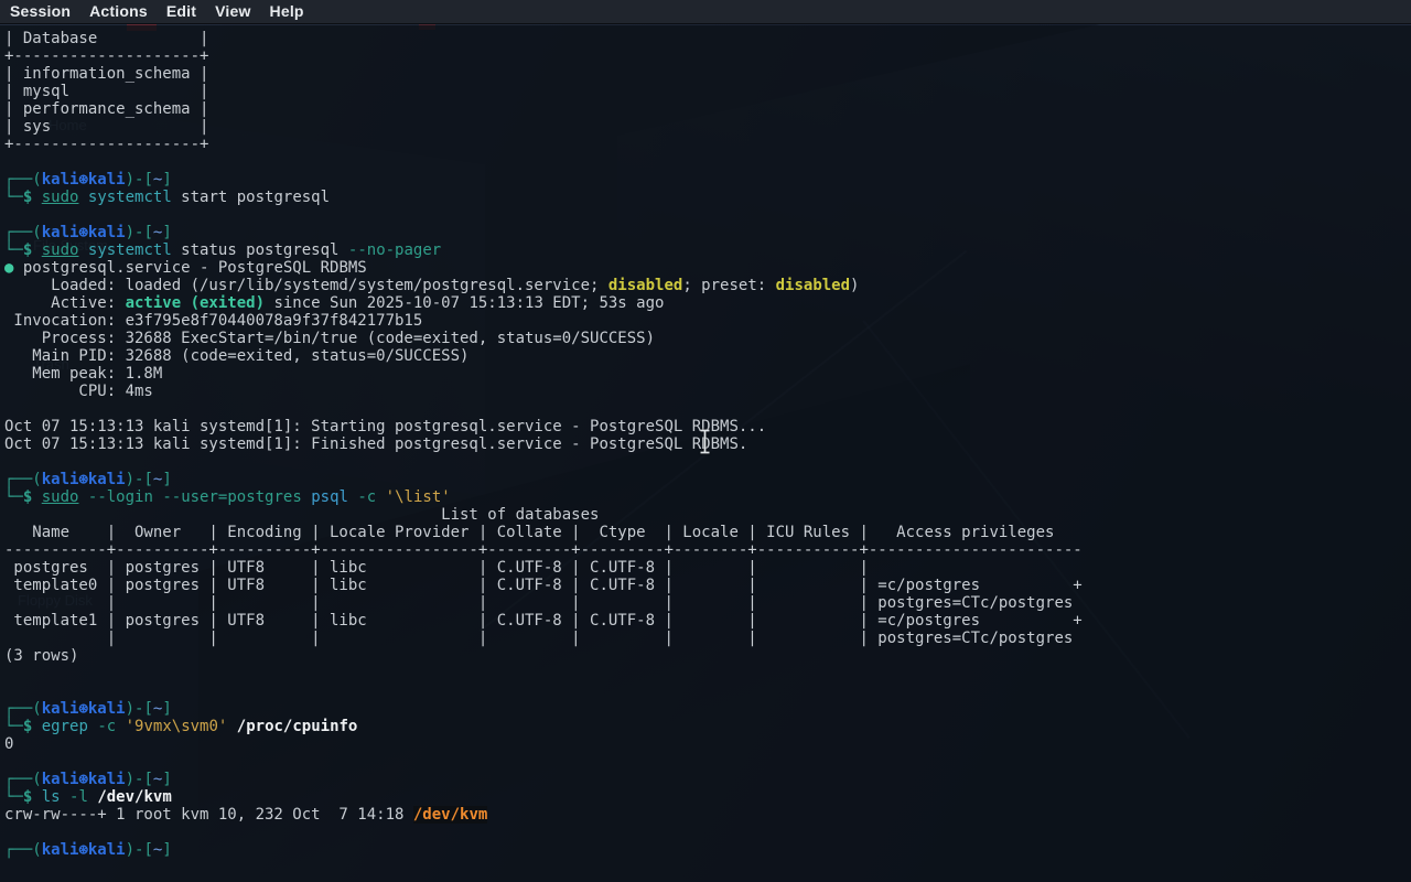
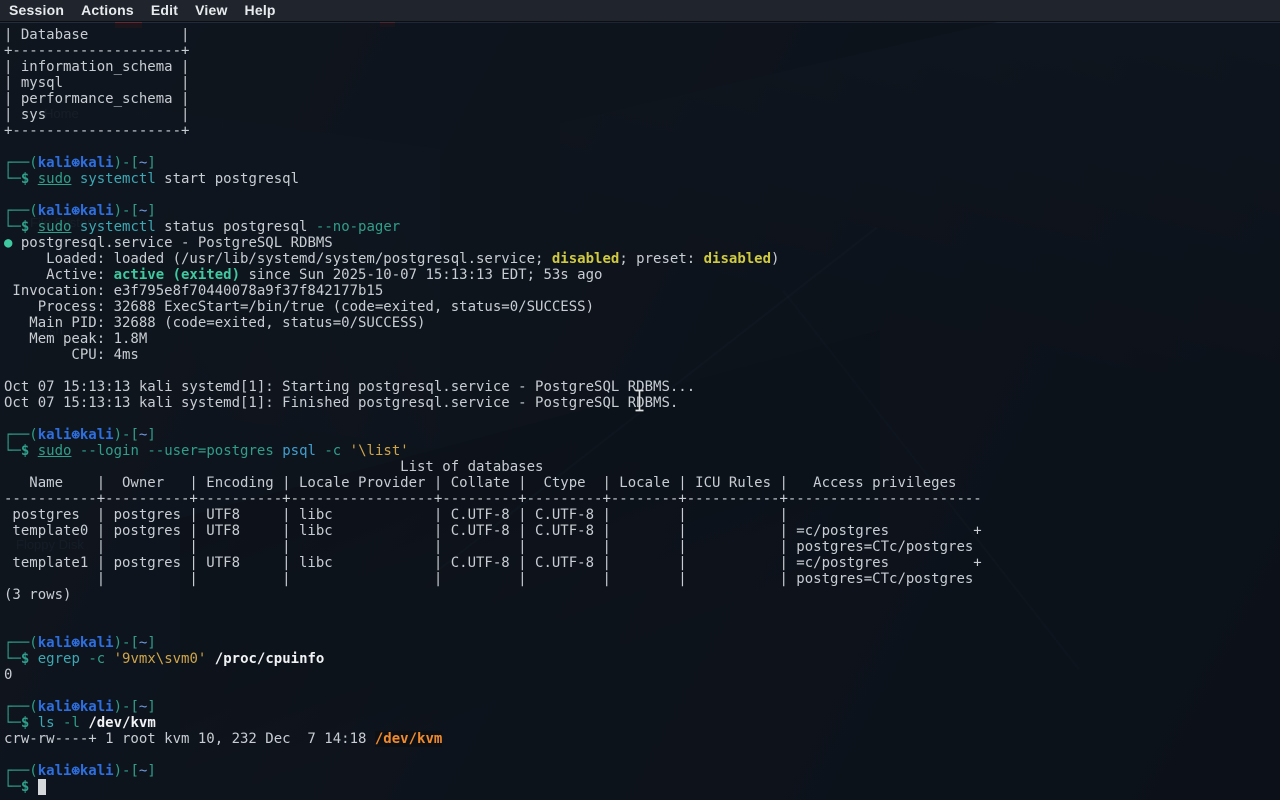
  Home
  File System
  Trash
  Floppy Disk
  Session
  Actions
  Edit
  View
  Help
  | Database |
  +--------------------+
  | information_schema |
  | mysql |
  | performance_schema |
  | sys |
  +--------------------+
  ┌──(kali⊛kali)-[~]
  └─$ sudo systemctl start postgresql
  ┌──(kali⊛kali)-[~]
  └─$ sudo systemctl status postgresql --no-pager
  ● postgresql.service - PostgreSQL RDBMS
  Loaded: loaded (/usr/lib/systemd/system/postgresql.service; disabled; preset: disabled)
  Active: active (exited) since Sun 2025-10-07 15:13:13 EDT; 53s ago
  Invocation: e3f795e8f70440078a9f37f842177b15
  Process: 32688 ExecStart=/bin/true (code=exited, status=0/SUCCESS)
  Main PID: 32688 (code=exited, status=0/SUCCESS)
  Mem peak: 1.8M
  CPU: 4ms
  Oct 07 15:13:13 kali systemd[1]: Starting postgresql.service - PostgreSQL RDBMS...
  Oct 07 15:13:13 kali systemd[1]: Finished postgresql.service - PostgreSQL RDBMS.
  ┌──(kali⊛kali)-[~]
  └─$ sudo --login --user=postgres psql -c '\list'
  List of databases
  Name | Owner | Encoding | Locale Provider | Collate | Ctype | Locale | ICU Rules | Access privileges
  -----------+----------+----------+-----------------+---------+---------+--------+-----------+-----------------------
  postgres | postgres | UTF8 | libc | C.UTF-8 | C.UTF-8 | | |
  template0 | postgres | UTF8 | libc | C.UTF-8 | C.UTF-8 | | | =c/postgres +
  | | | | | | | | postgres=CTc/postgres
  template1 | postgres | UTF8 | libc | C.UTF-8 | C.UTF-8 | | | =c/postgres +
  | | | | | | | | postgres=CTc/postgres
  (3 rows)
  ┌──(kali⊛kali)-[~]
  └─$ egrep -c '9vmx\svm0' /proc/cpuinfo
  0
  ┌──(kali⊛kali)-[~]
  └─$ ls -l /dev/kvm
- crw-rw----+ 1 root kvm 10, 232 Oct 7 14:18 /dev/kvm
+ crw-rw----+ 1 root kvm 10, 232 Dec 7 14:18 /dev/kvm
  ┌──(kali⊛kali)-[~]
+ └─$
